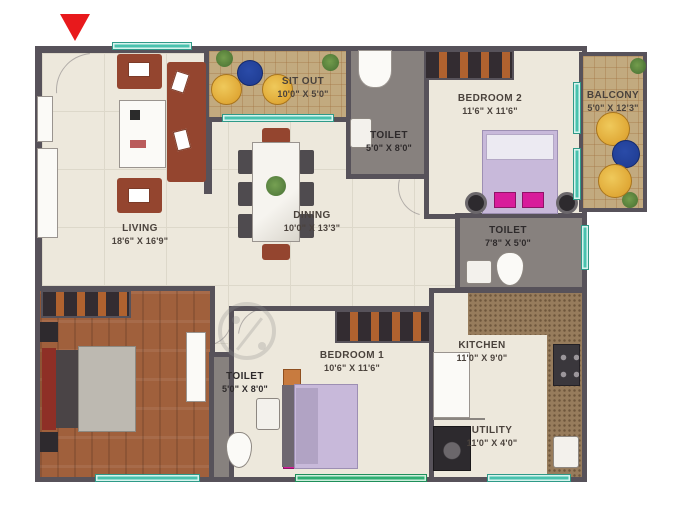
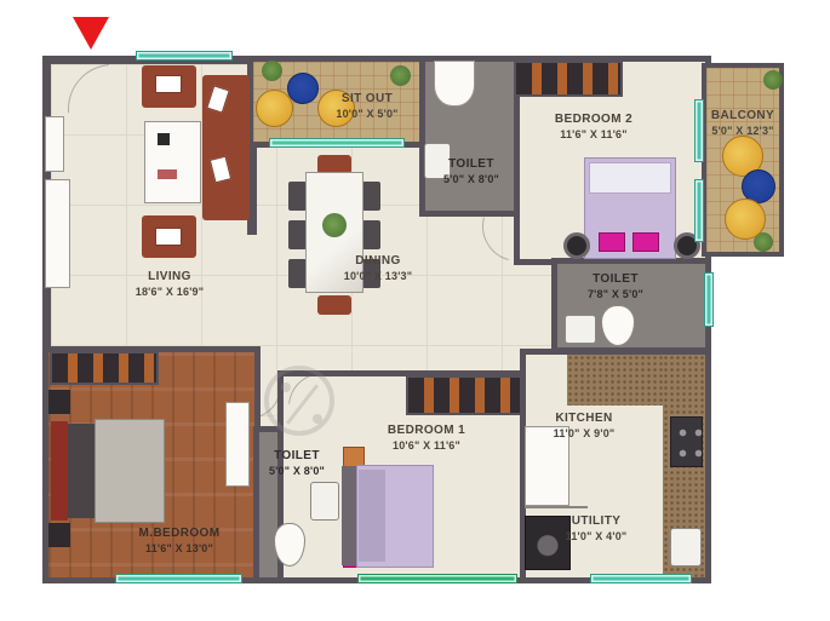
  LIVING
  18'6" X 16'9"
  SIT OUT
  10'0" X 5'0"
  TOILET
  5'0" X 8'0"
  BEDROOM 2
  11'6" X 11'6"
  BALCONY
  5'0" X 12'3"
  TOILET
  7'8" X 5'0"
  DINING
  10'0" X 13'3"
  BEDROOM 1
  10'6" X 11'6"
+ M.BEDROOM
+ 11'6" X 13'0"
  TOILET
  5'0" X 8'0"
  KITCHEN
  11'0" X 9'0"
  UTILITY
  11'0" X 4'0"
